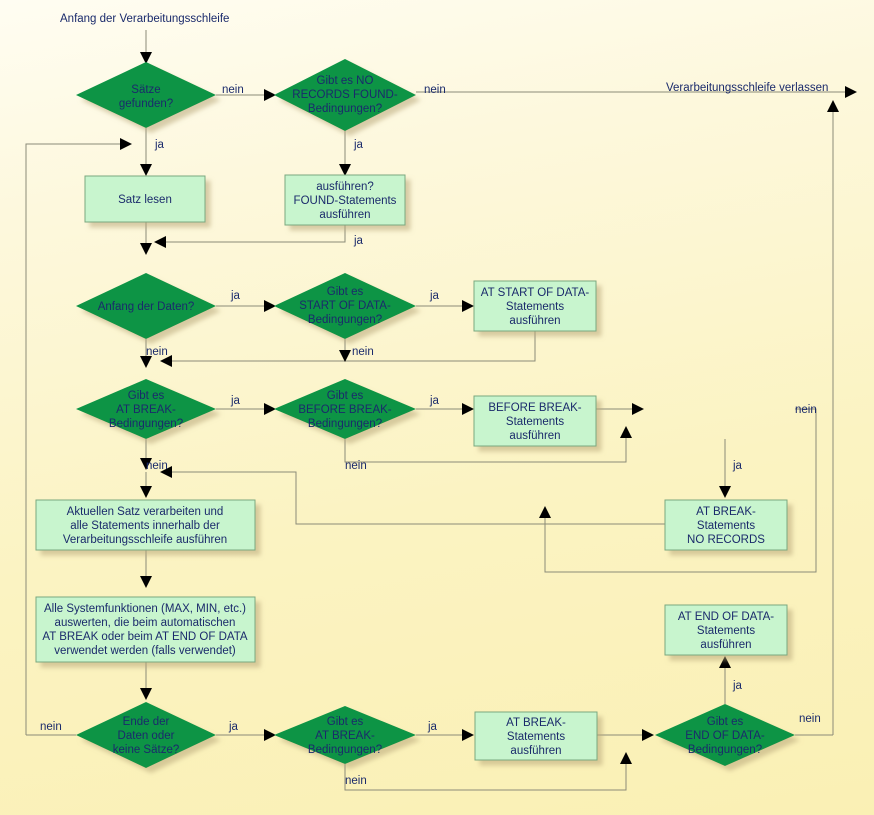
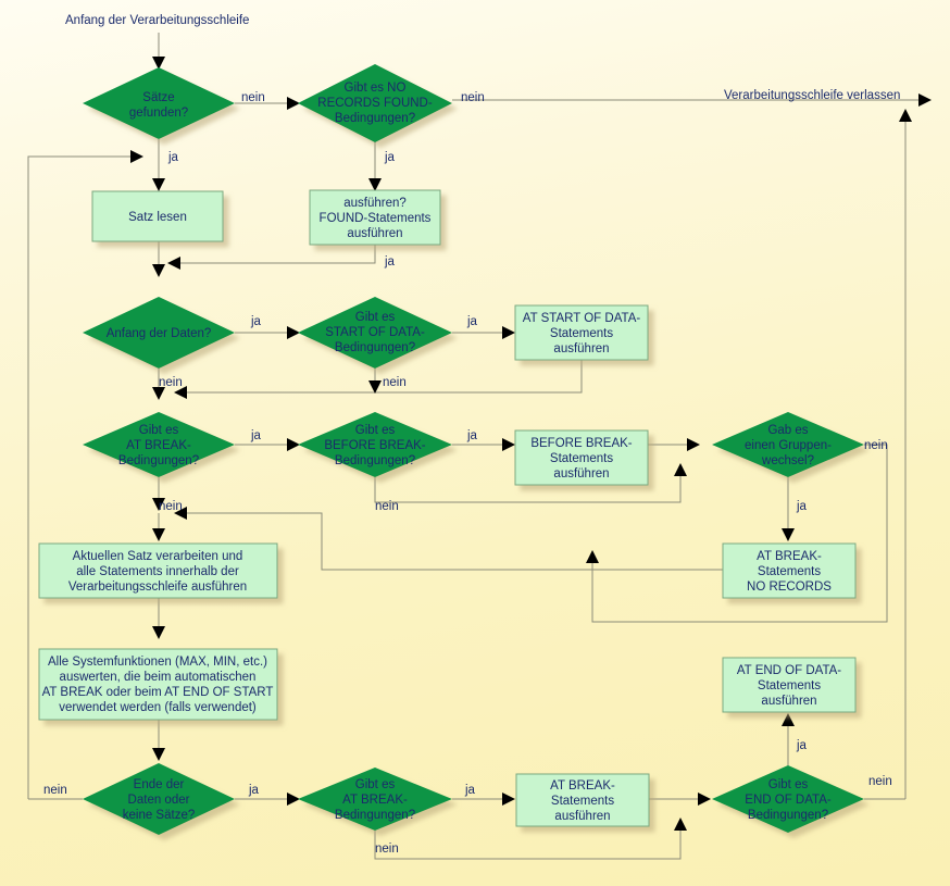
  Sätze
  gefunden?
  Gibt es NO
  RECORDS FOUND-
  Bedingungen?
  Satz lesen
  ausführen?
  FOUND-Statements
  ausführen
  Anfang der Daten?
  Gibt es
  START OF DATA-
  Bedingungen?
  AT START OF DATA-
  Statements
  ausführen
  Gibt es
  AT BREAK-
  Bedingungen?
  Gibt es
  BEFORE BREAK-
  Bedingungen?
  BEFORE BREAK-
  Statements
  ausführen
+ Gab es
+ einen Gruppen-
+ wechsel?
  AT BREAK-
  Statements
  NO RECORDS
  Aktuellen Satz verarbeiten und
  alle Statements innerhalb der
  Verarbeitungsschleife ausführen
  Alle Systemfunktionen (MAX, MIN, etc.)
  auswerten, die beim automatischen
- AT BREAK oder beim AT END OF DATA
+ AT BREAK oder beim AT END OF START
  verwendet werden (falls verwendet)
  AT END OF DATA-
  Statements
  ausführen
  Ende der
  Daten oder
  keine Sätze?
  Gibt es
  AT BREAK-
  Bedingungen?
  AT BREAK-
  Statements
  ausführen
  Gibt es
  END OF DATA-
  Bedingungen?
  Anfang der Verarbeitungsschleife
  Verarbeitungsschleife verlassen
  nein
  ja
  nein
  ja
  ja
  ja
  nein
  ja
  nein
  ja
  nein
  ja
  nein
  nein
  ja
  nein
  ja
  ja
  nein
  ja
  nein
